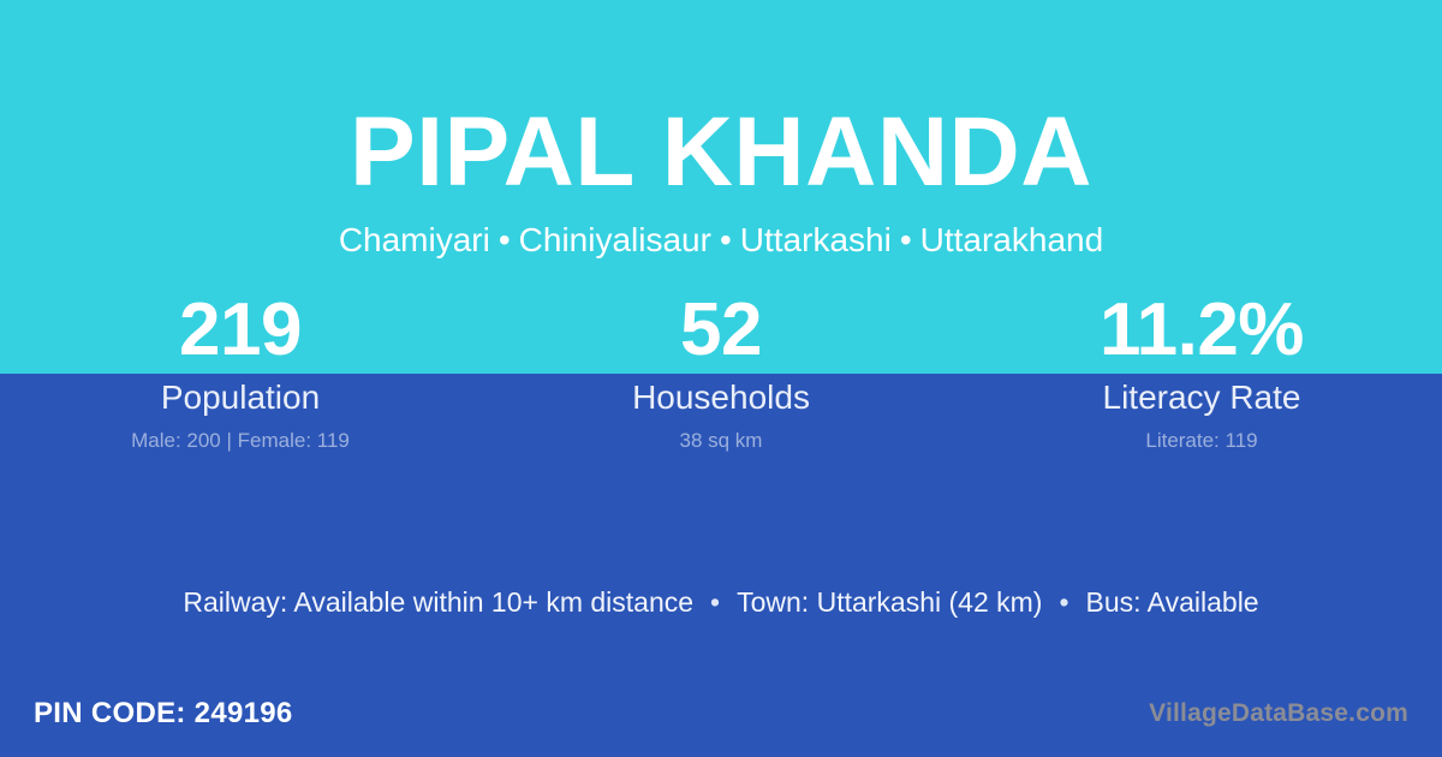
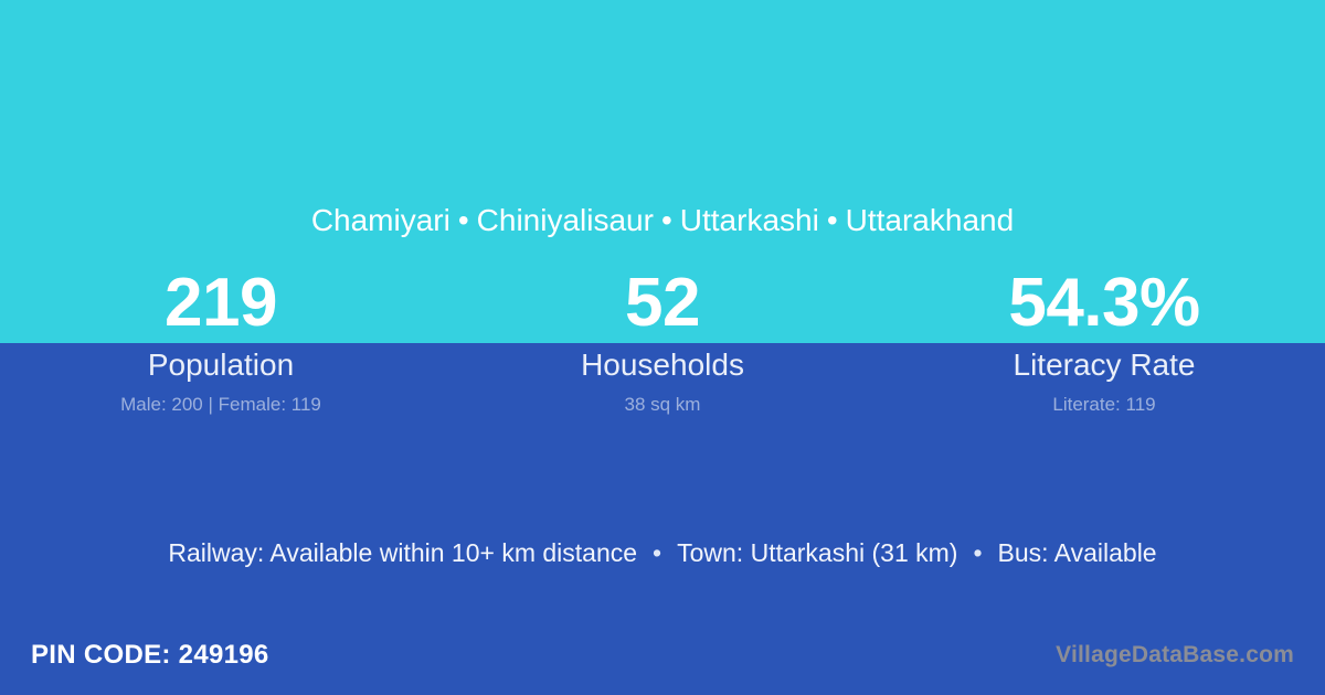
- PIPAL KHANDA
  Chamiyari • Chiniyalisaur • Uttarkashi • Uttarakhand
  219
  Population
  Male: 200 | Female: 119
  52
  Households
  38 sq km
- 11.2%
+ 54.3%
  Literacy Rate
  Literate: 119
- Railway: Available within 10+ km distance • Town: Uttarkashi (42 km) • Bus: Available
+ Railway: Available within 10+ km distance • Town: Uttarkashi (31 km) • Bus: Available
  PIN CODE: 249196
  VillageDataBase.com
